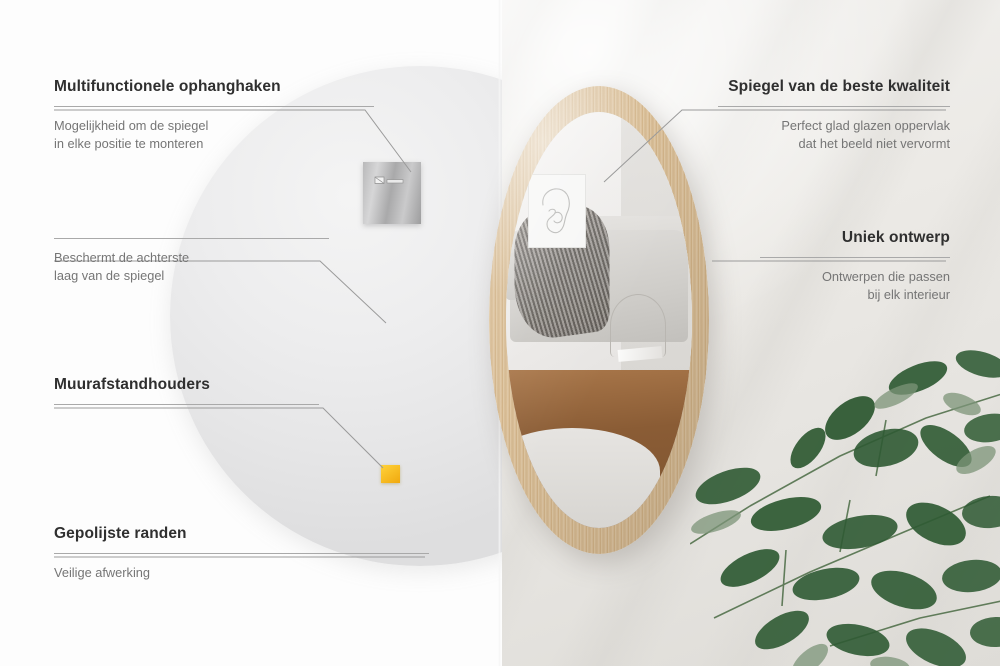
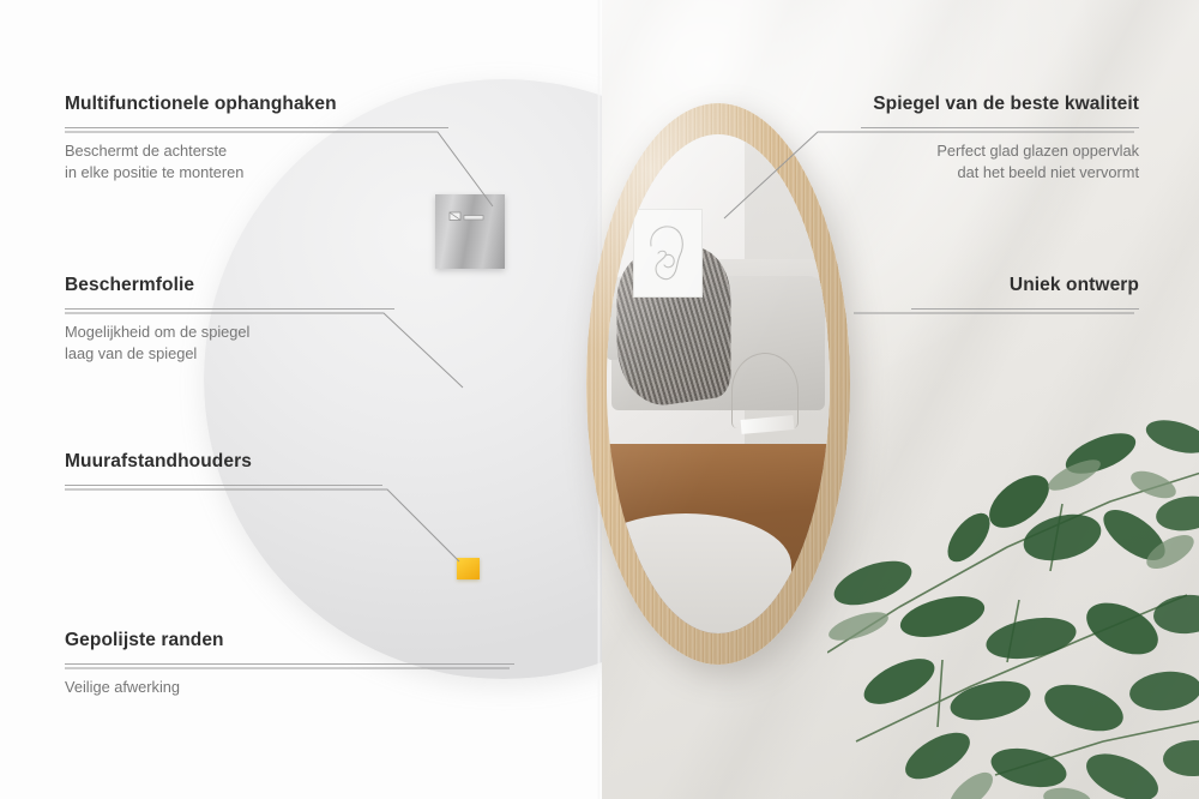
  Multifunctionele ophanghaken
- Mogelijkheid om de spiegel
+ Beschermt de achterste
  in elke positie te monteren
+ Beschermfolie
- Beschermt de achterste
+ Mogelijkheid om de spiegel
  laag van de spiegel
  Muurafstandhouders
  Gepolijste randen
  Veilige afwerking
  Spiegel van de beste kwaliteit
  Perfect glad glazen oppervlak
  dat het beeld niet vervormt
  Uniek ontwerp
- Ontwerpen die passen
- bij elk interieur
